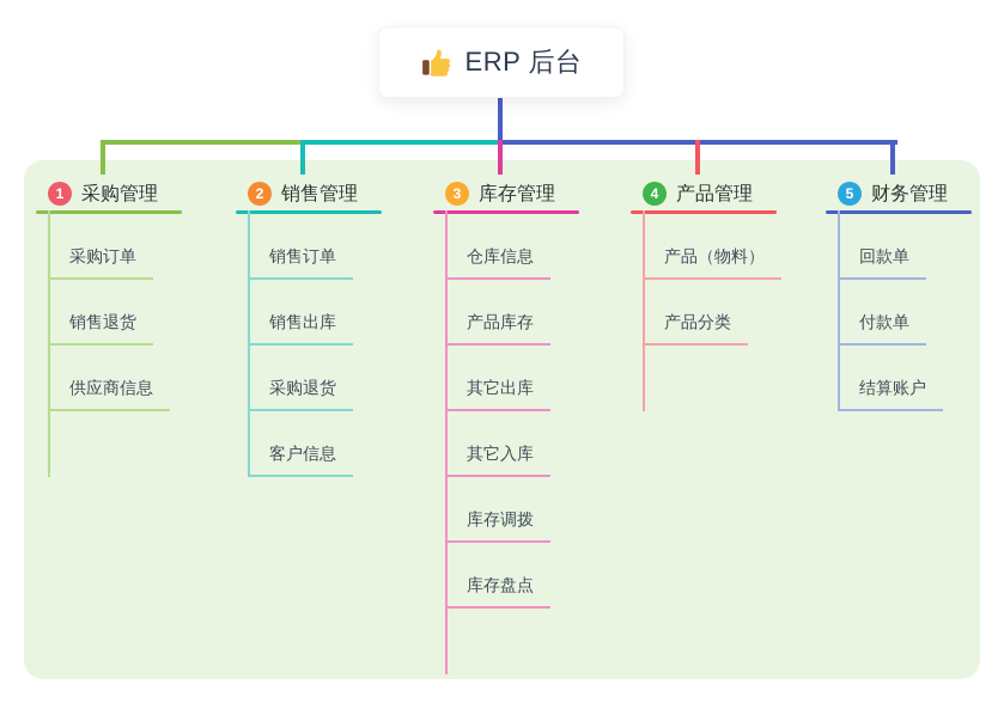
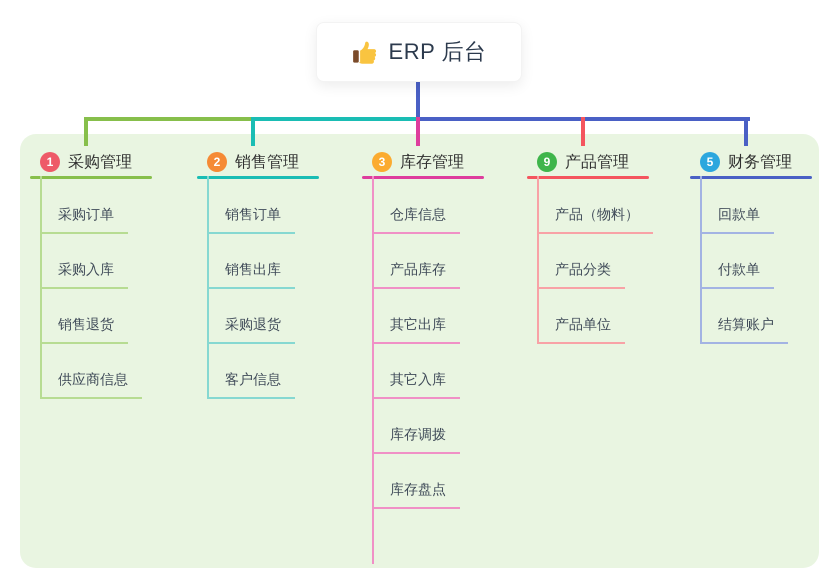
  ERP 后台
  1
  采购管理
  采购订单
+ 采购入库
  销售退货
  供应商信息
  2
  销售管理
  销售订单
  销售出库
  采购退货
  客户信息
  3
  库存管理
  仓库信息
  产品库存
  其它出库
  其它入库
  库存调拨
  库存盘点
- 4
+ 9
  产品管理
  产品（物料）
  产品分类
+ 产品单位
  5
  财务管理
  回款单
  付款单
  结算账户
